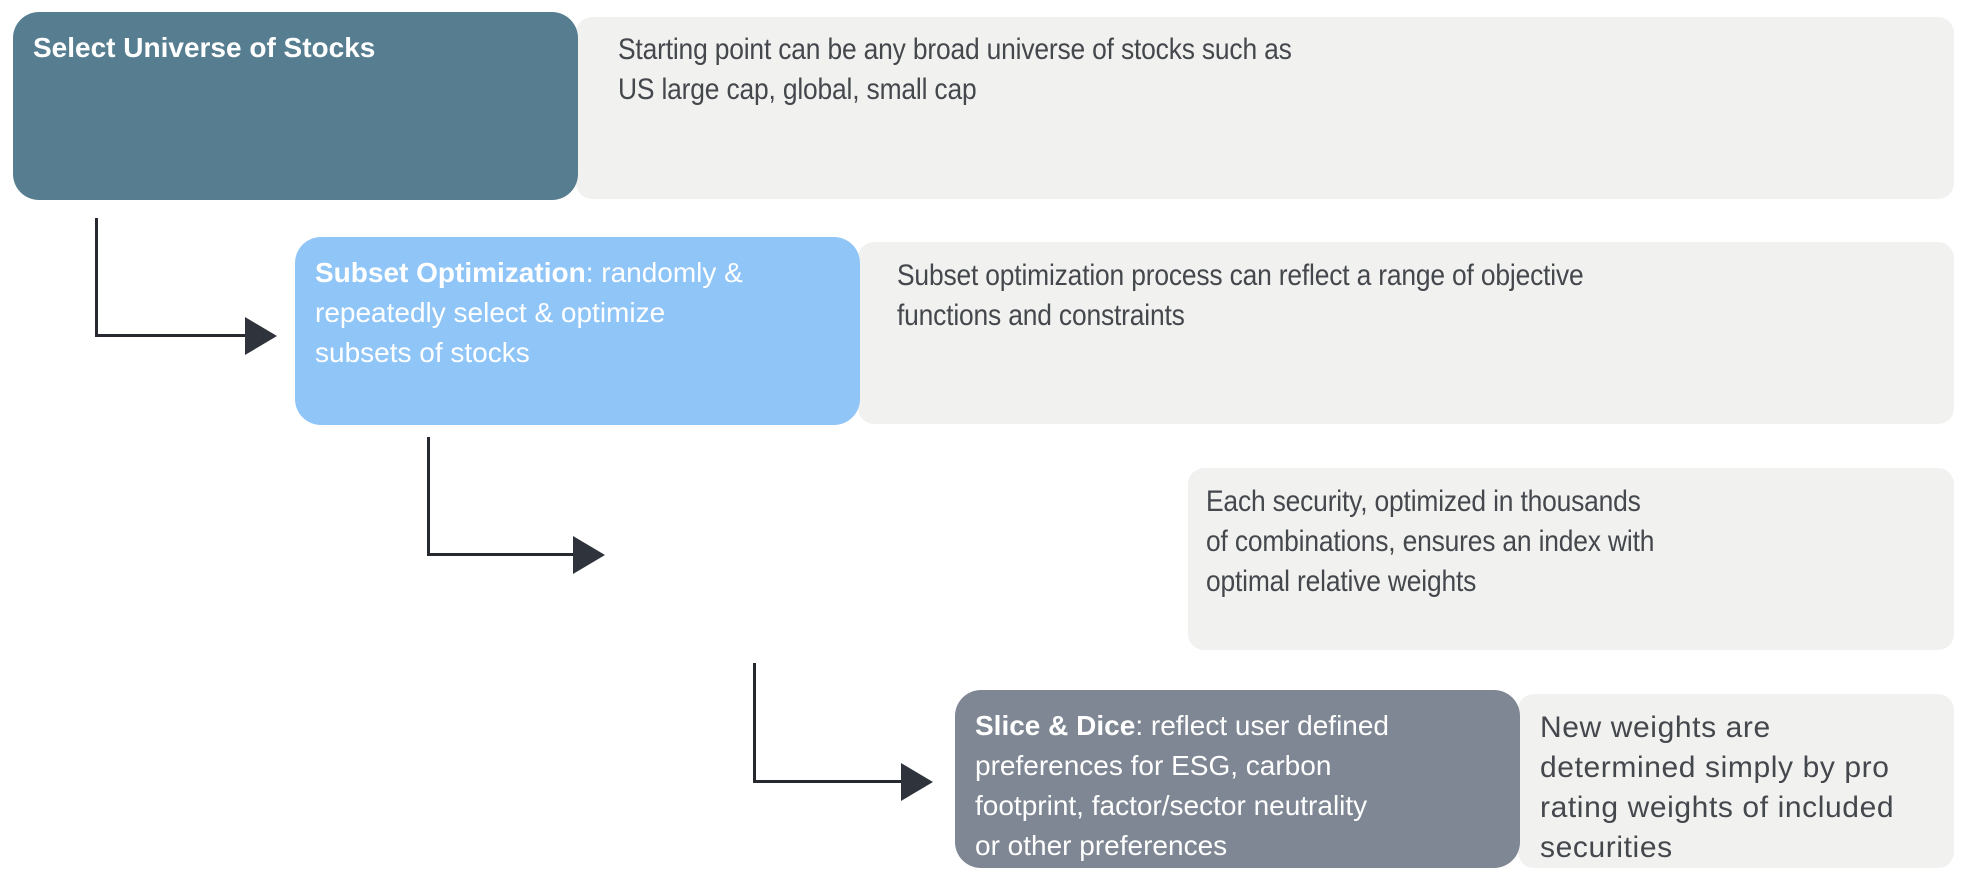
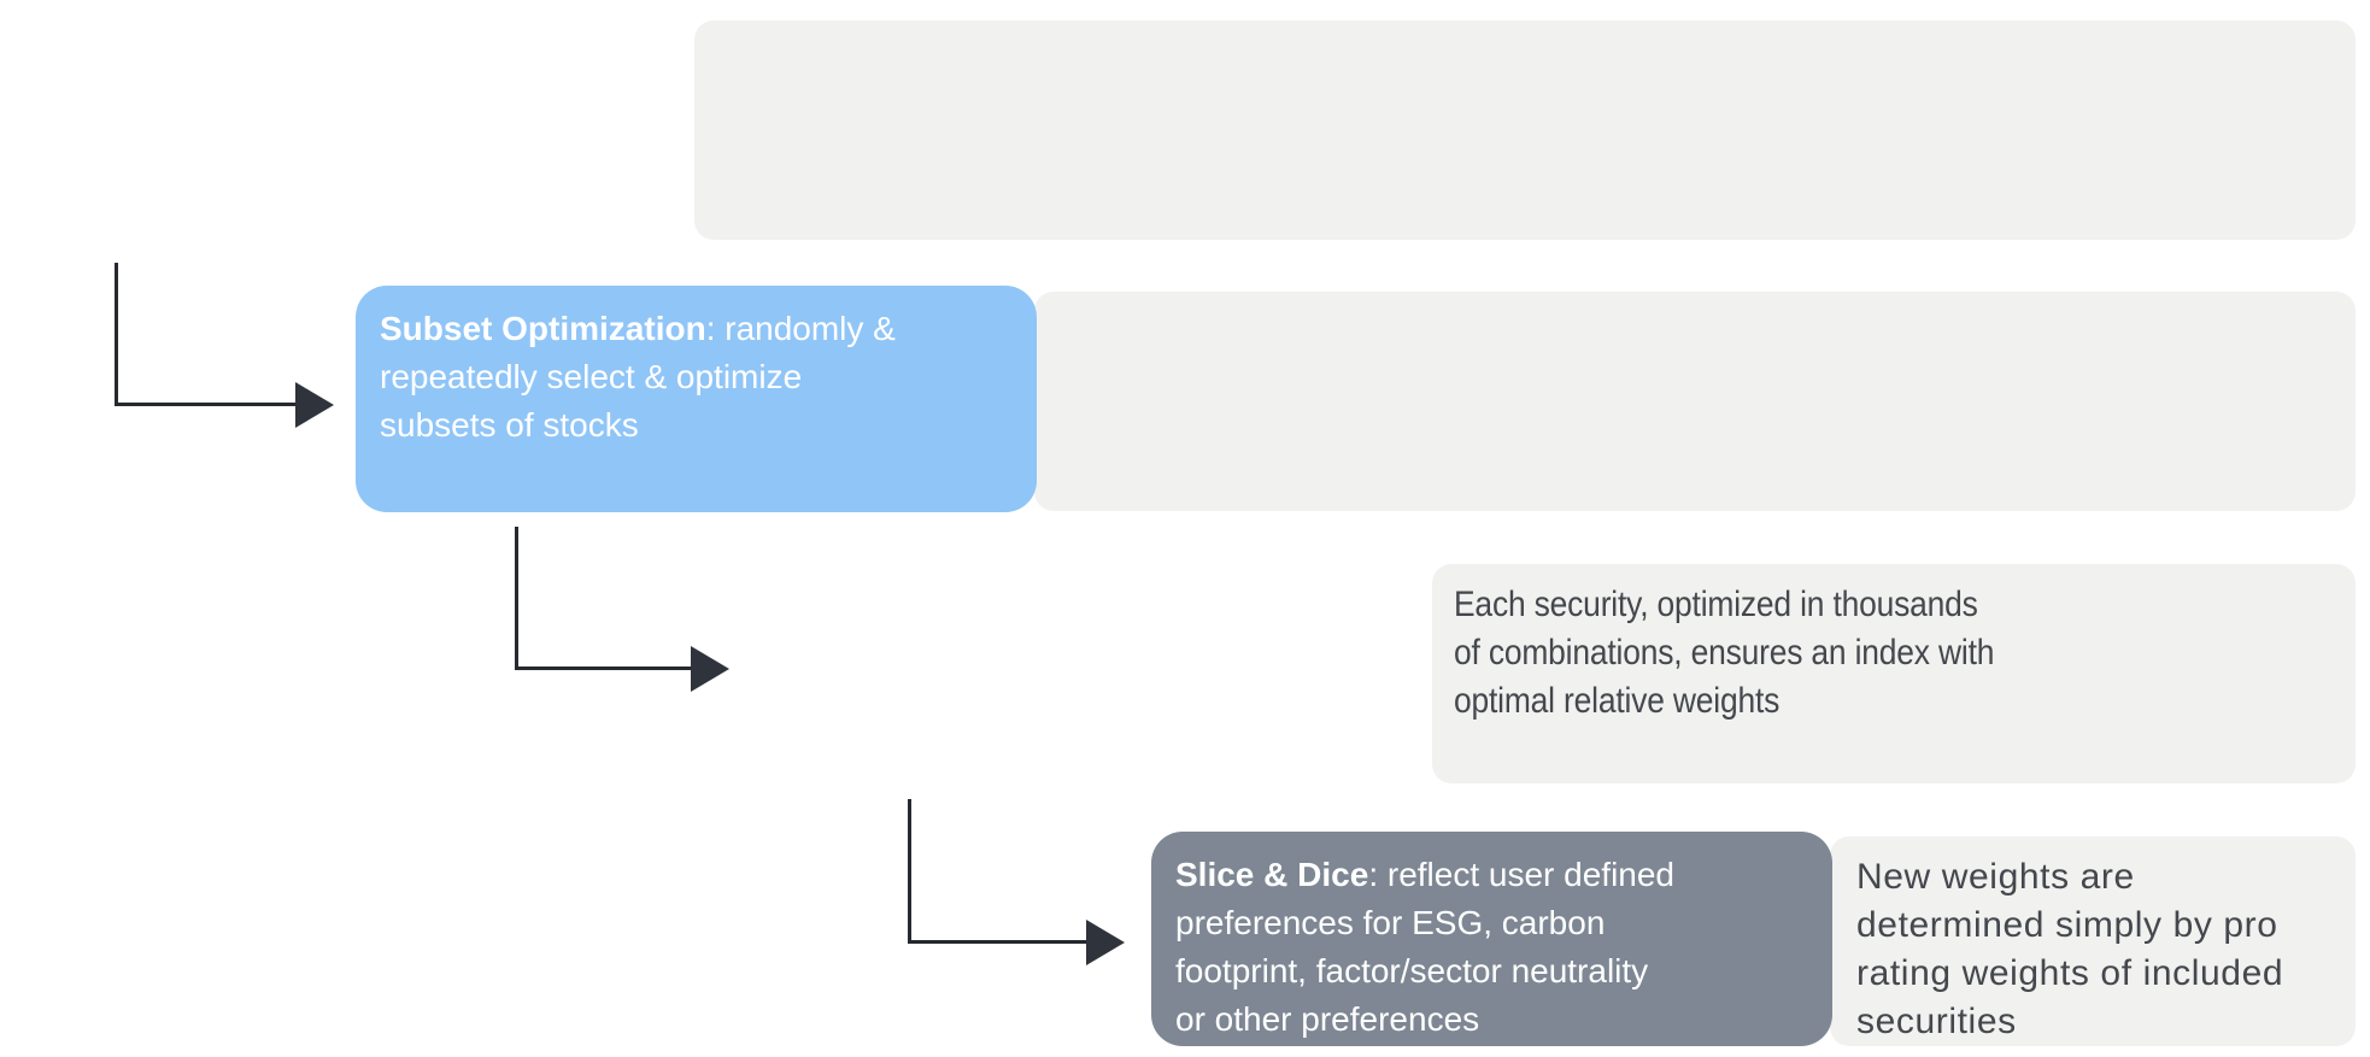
- Starting point can be any broad universe of stocks such as
- US large cap, global, small cap
- Select Universe of Stocks
- Subset optimization process can reflect a range of objective
- functions and constraints
  Subset Optimization: randomly &
  repeatedly select & optimize
  subsets of stocks
  Each security, optimized in thousands
  of combinations, ensures an index with
  optimal relative weights
  New weights are
  determined simply by pro
  rating weights of included
  securities
  Slice & Dice: reflect user defined
  preferences for ESG, carbon
  footprint, factor/sector neutrality
  or other preferences
